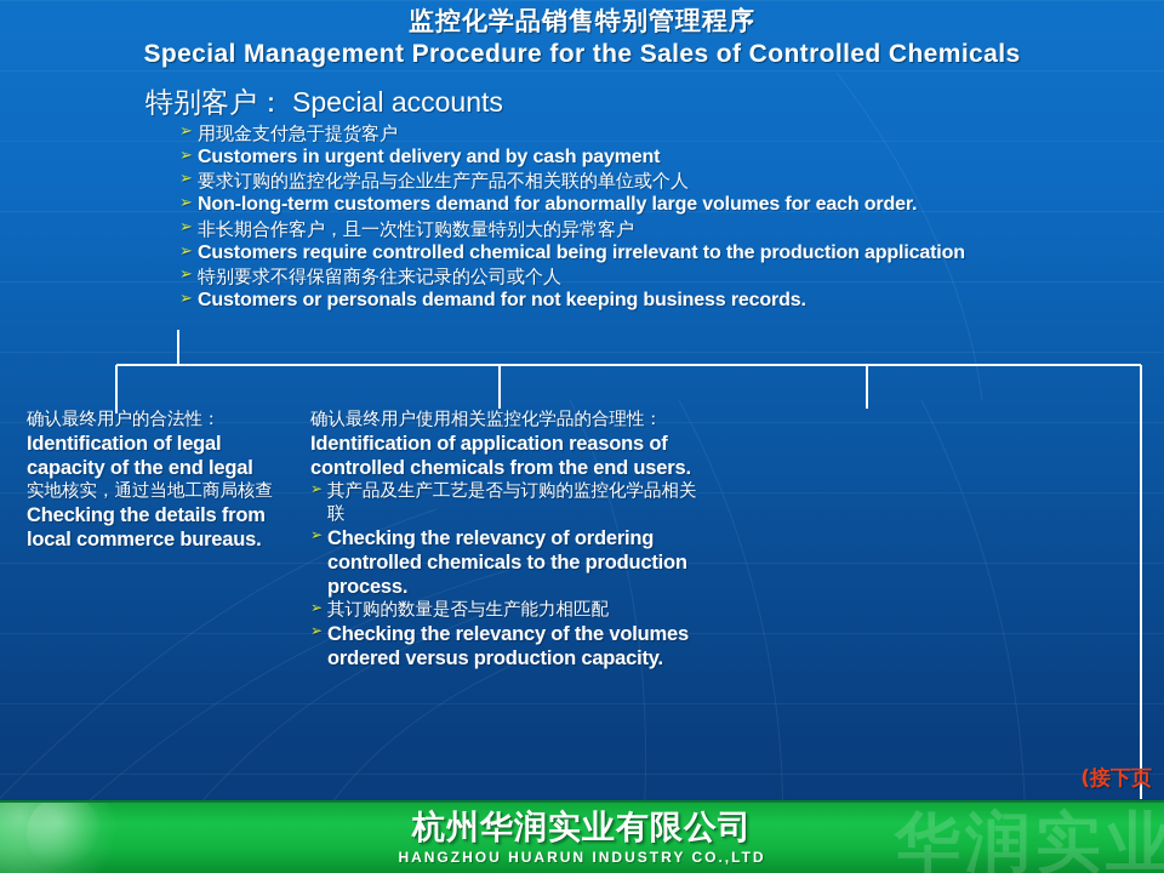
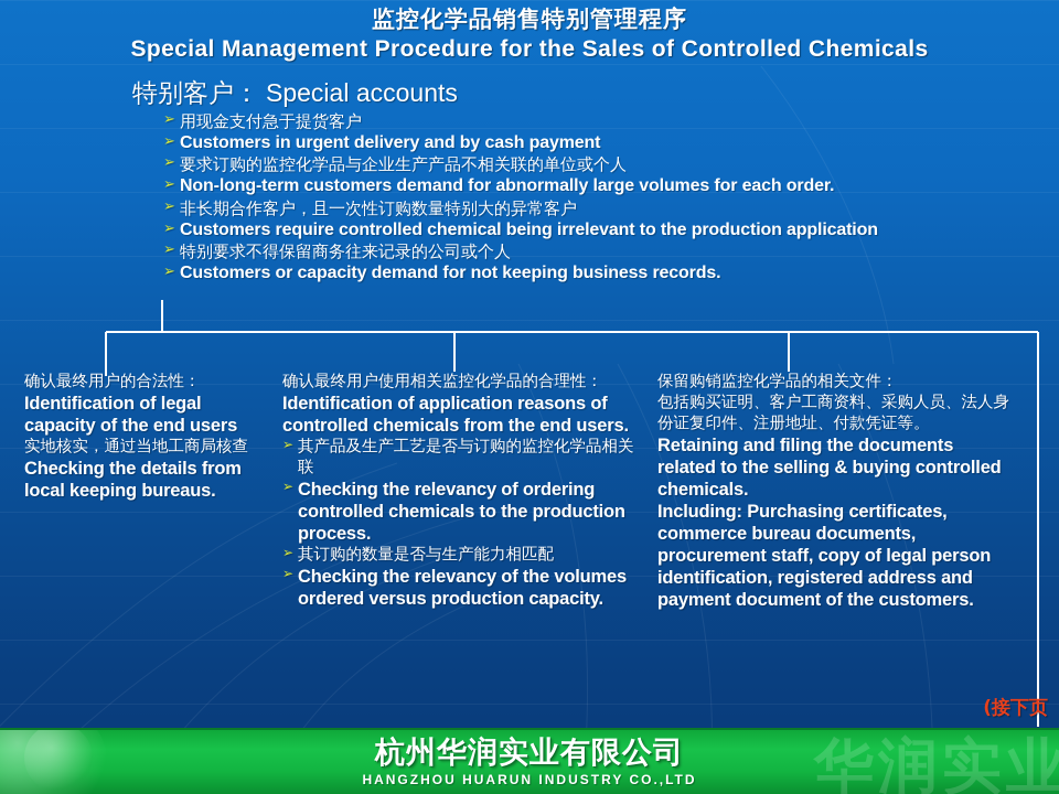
  监控化学品销售特别管理程序
  Special Management Procedure for the Sales of Controlled Chemicals
  特别客户： Special accounts
  ➢
  用现金支付急于提货客户
  ➢
  Customers in urgent delivery and by cash payment
  ➢
  要求订购的监控化学品与企业生产产品不相关联的单位或个人
  ➢
  Non-long-term customers demand for abnormally large volumes for each order.
  ➢
  非长期合作客户，且一次性订购数量特别大的异常客户
  ➢
  Customers require controlled chemical being irrelevant to the production application
  ➢
  特别要求不得保留商务往来记录的公司或个人
  ➢
- Customers or personals demand for not keeping business records.
+ Customers or capacity demand for not keeping business records.
  确认最终用户的合法性：
- Identification of legal capacity of the end legal
+ Identification of legal capacity of the end users
  实地核实，通过当地工商局核查
- Checking the details from local commerce bureaus.
+ Checking the details from local keeping bureaus.
  确认最终用户使用相关监控化学品的合理性：
  Identification of application reasons of controlled chemicals from the end users.
  ➢
  其产品及生产工艺是否与订购的监控化学品相关联
  ➢
  Checking the relevancy of ordering controlled chemicals to the production process.
  ➢
  其订购的数量是否与生产能力相匹配
  ➢
  Checking the relevancy of the volumes ordered versus production capacity.
+ 保留购销监控化学品的相关文件：
+ 包括购买证明、客户工商资料、采购人员、法人身份证复印件、注册地址、付款凭证等。
+ Retaining and filing the documents related to the selling & buying controlled chemicals.
+ Including: Purchasing certificates, commerce bureau documents, procurement staff, copy of legal person identification, registered address and payment document of the customers.
  (接下页
  华润实业
  杭州华润实业有限公司
  HANGZHOU HUARUN INDUSTRY CO.,LTD
